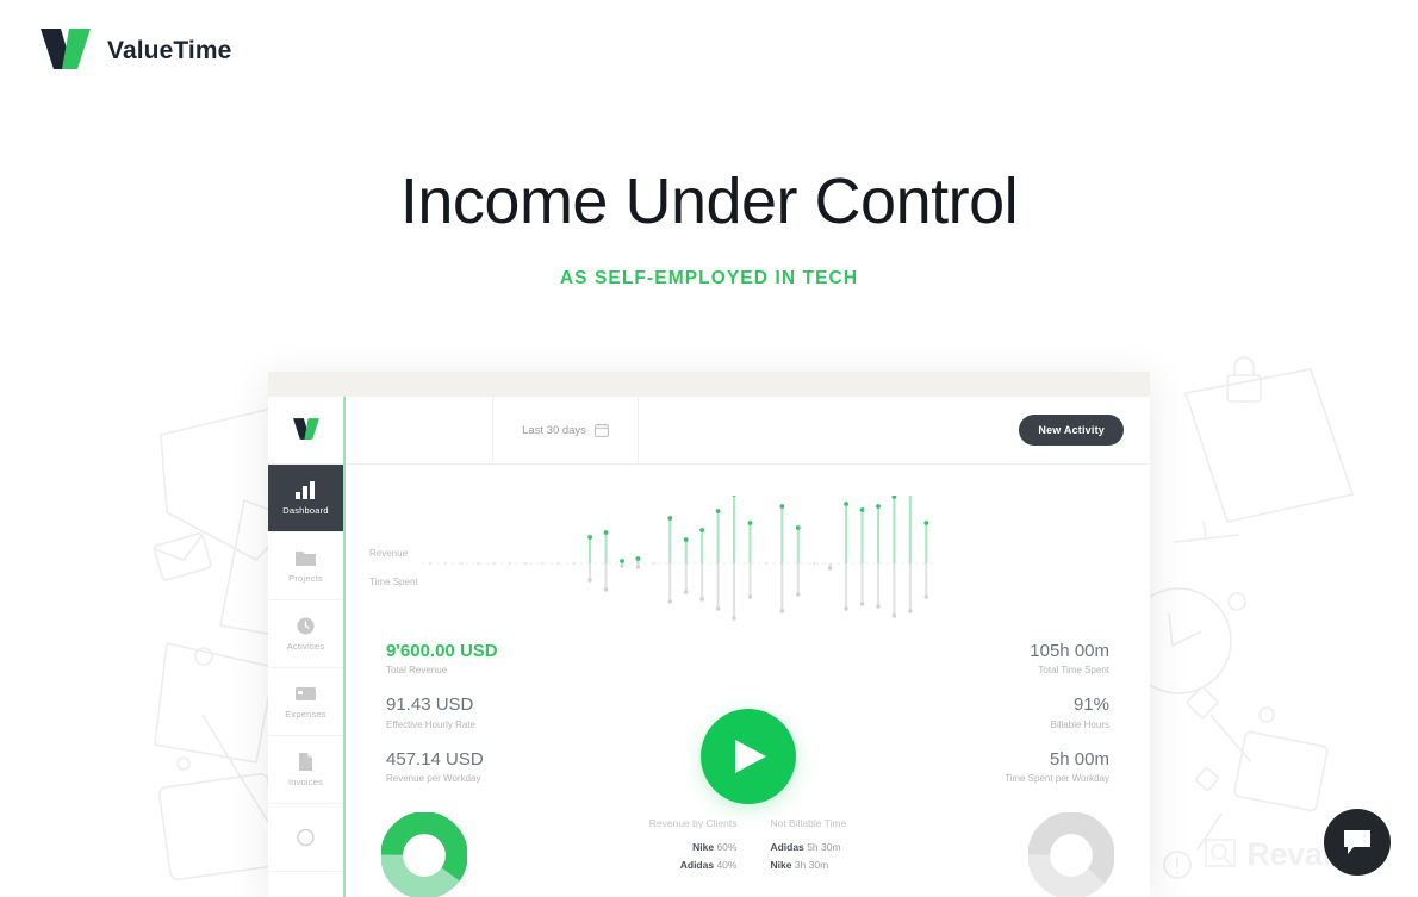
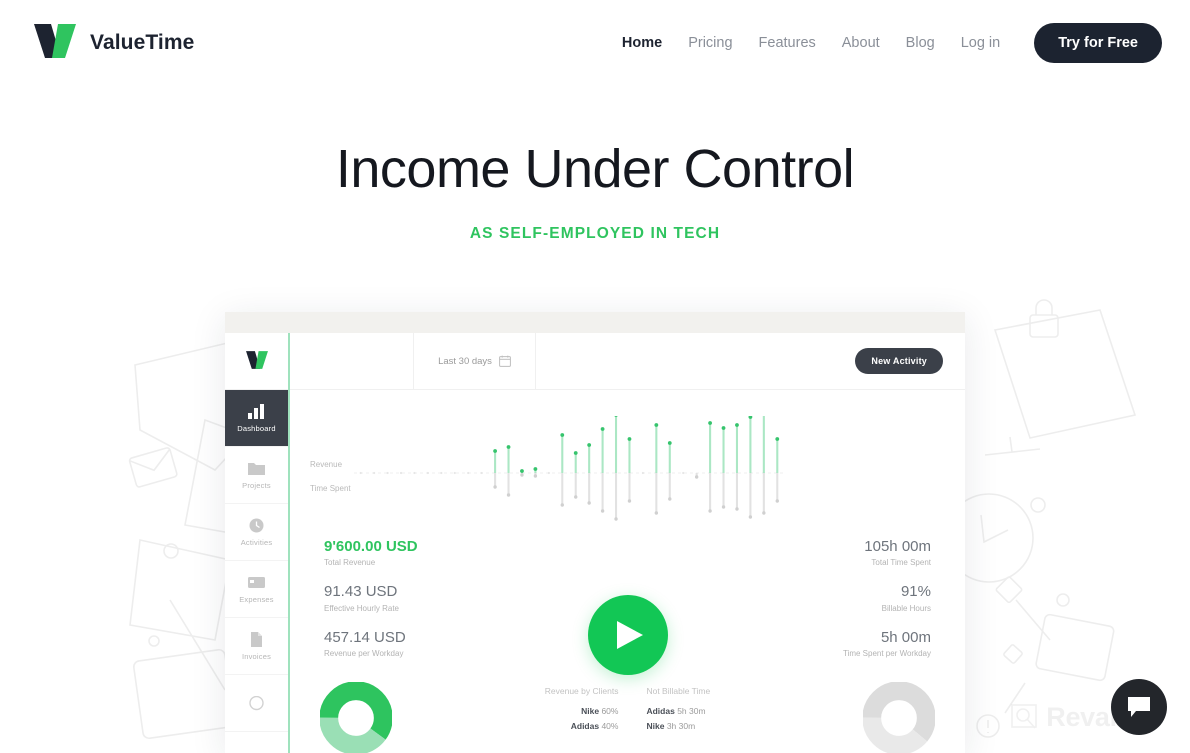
  ValueTime
+ Home
+ Pricing
+ Features
+ About
+ Blog
+ Log in
+ Try for Free
  Income Under Control
  AS SELF-EMPLOYED IN TECH
  Dashboard
  Projects
  Activities
  Expenses
  Invoices
  Last 30 days
  New Activity
  Revenue
  Time Spent
  9'600.00 USD
  Total Revenue
  105h 00m
  Total Time Spent
  91.43 USD
  Effective Hourly Rate
  91%
  Billable Hours
  457.14 USD
  Revenue per Workday
  5h 00m
  Time Spent per Workday
  Revenue by Clients
  Nike 60%
  Adidas 40%
  Not Billable Time
  Adidas 5h 30m
  Nike 3h 30m
